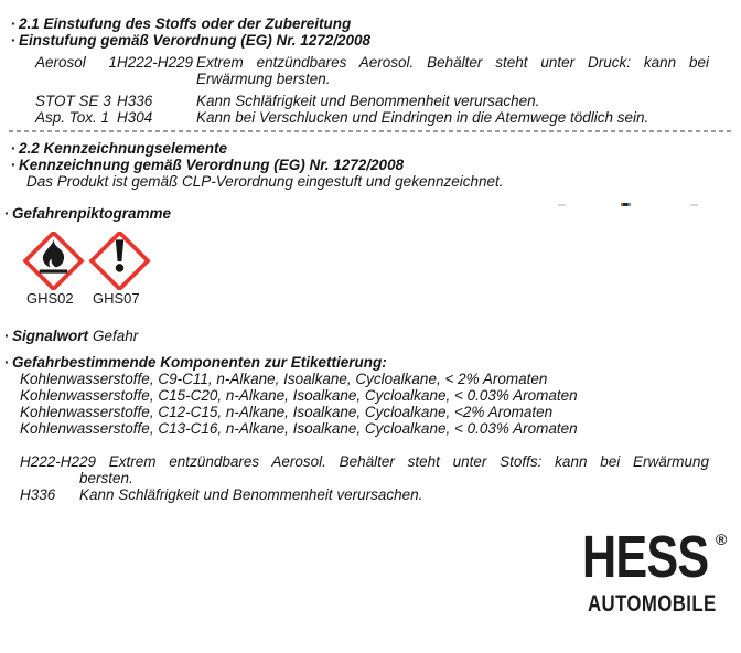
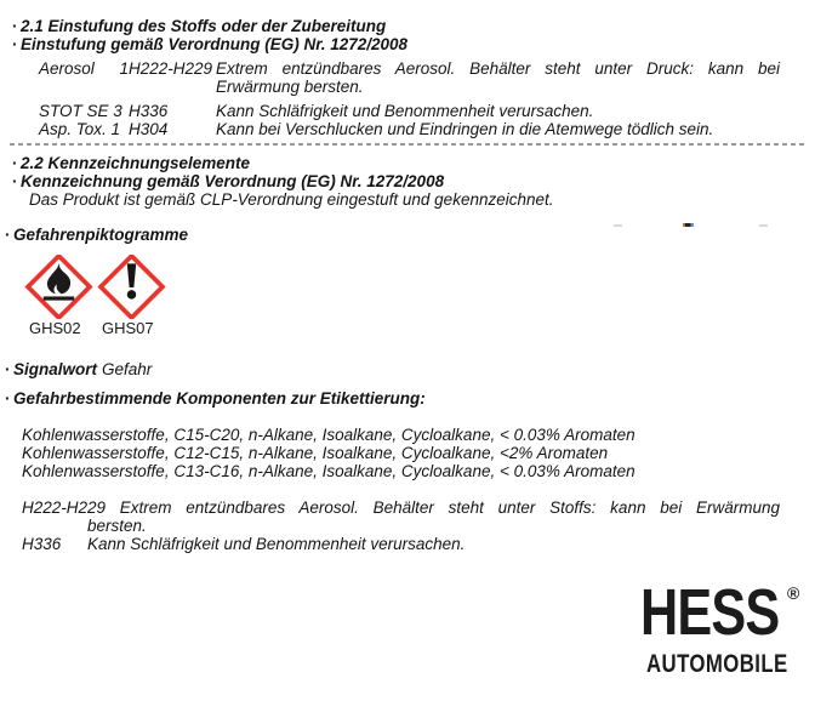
  · 2.1 Einstufung des Stoffs oder der Zubereitung
  · Einstufung gemäß Verordnung (EG) Nr. 1272/2008
  Aerosol 1H222-H229 Extrem entzündbares Aerosol. Behälter steht unter Druck: kann bei
  Erwärmung bersten.
  STOT SE 3 H336 Kann Schläfrigkeit und Benommenheit verursachen.
  Asp. Tox. 1 H304 Kann bei Verschlucken und Eindringen in die Atemwege tödlich sein.
  · 2.2 Kennzeichnungselemente
  · Kennzeichnung gemäß Verordnung (EG) Nr. 1272/2008
  Das Produkt ist gemäß CLP-Verordnung eingestuft und gekennzeichnet.
  · Gefahrenpiktogramme
  GHS02
  GHS07
  · Signalwort Gefahr
  · Gefahrbestimmende Komponenten zur Etikettierung:
- Kohlenwasserstoffe, C9-C11, n-Alkane, Isoalkane, Cycloalkane, < 2% Aromaten
  Kohlenwasserstoffe, C15-C20, n-Alkane, Isoalkane, Cycloalkane, < 0.03% Aromaten
  Kohlenwasserstoffe, C12-C15, n-Alkane, Isoalkane, Cycloalkane, <2% Aromaten
  Kohlenwasserstoffe, C13-C16, n-Alkane, Isoalkane, Cycloalkane, < 0.03% Aromaten
  H222-H229 Extrem entzündbares Aerosol. Behälter steht unter Stoffs: kann bei Erwärmung
  bersten.
  H336 Kann Schläfrigkeit und Benommenheit verursachen.
  HESS
  ®
  AUTOMOBILE
